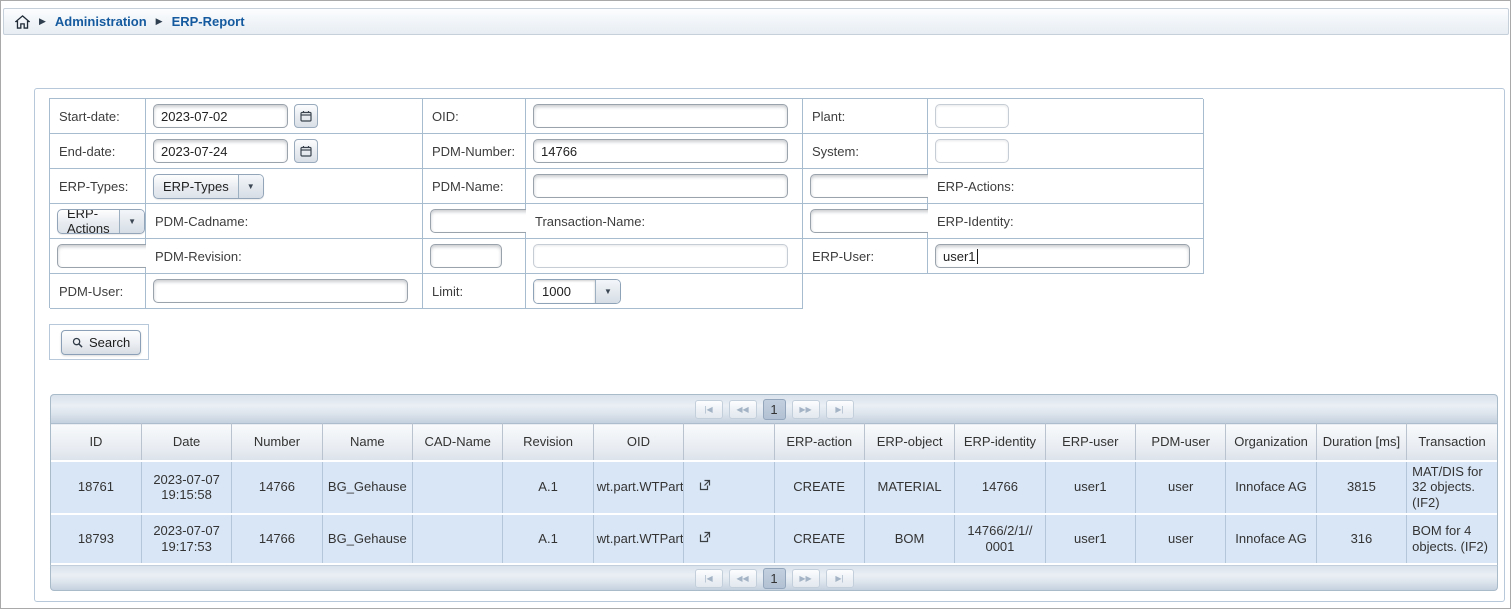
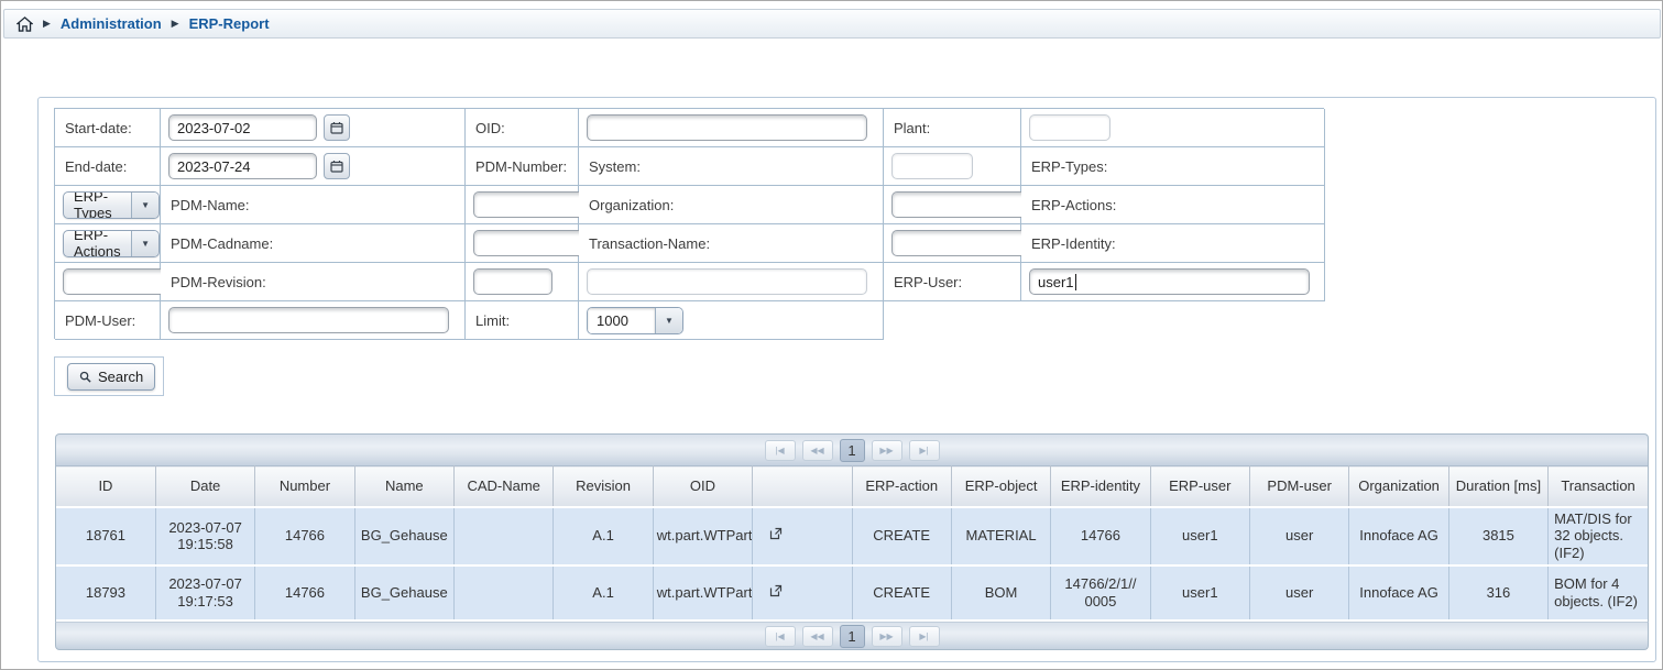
  ▶
  Administration
  ▶
  ERP-Report
  Start-date:
  2023-07-02
  OID:
  Plant:
  End-date:
  2023-07-24
  PDM-Number:
- 14766
  System:
  ERP-Types:
  ERP-Types
  ▼
  PDM-Name:
+ Organization:
  ERP-Actions:
  ERP-Actions
  ▼
  PDM-Cadname:
  Transaction-Name:
  ERP-Identity:
  PDM-Revision:
  ERP-User:
  user1
  PDM-User:
  Limit:
  1000
  ▼
  Search
  |◀
  ◀◀
  1
  ▶▶
  ▶|
  ID	Date	Number	Name	CAD-Name	Revision	OID		ERP-action	ERP-object	ERP-identity	ERP-user	PDM-user	Organization	Duration [ms]	Transaction
  18761	2023-07-07 19:15:58	14766	BG_Gehause		A.1	wt.part.WTPart		CREATE	MATERIAL	14766	user1	user	Innoface AG	3815	MAT/DIS for 32 objects. (IF2)
- 18793	2023-07-07 19:17:53	14766	BG_Gehause		A.1	wt.part.WTPart		CREATE	BOM	14766/2/1//0001	user1	user	Innoface AG	316	BOM for 4 objects. (IF2)
+ 18793	2023-07-07 19:17:53	14766	BG_Gehause		A.1	wt.part.WTPart		CREATE	BOM	14766/2/1//0005	user1	user	Innoface AG	316	BOM for 4 objects. (IF2)
  |◀
  ◀◀
  1
  ▶▶
  ▶|
